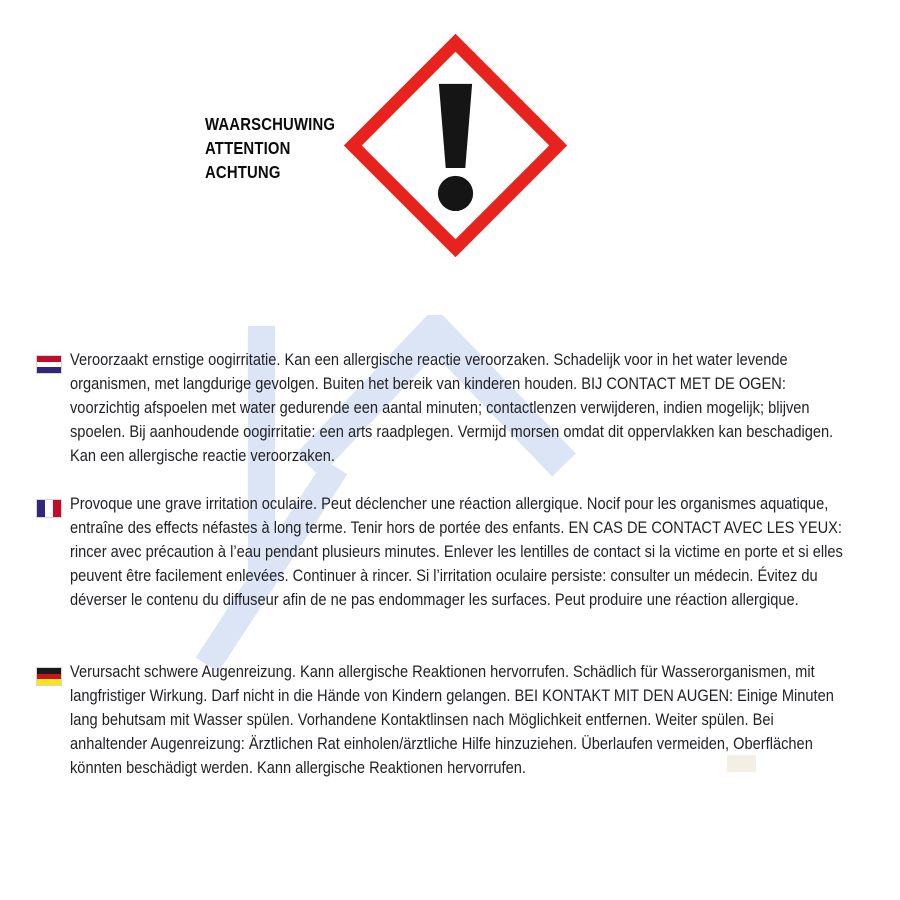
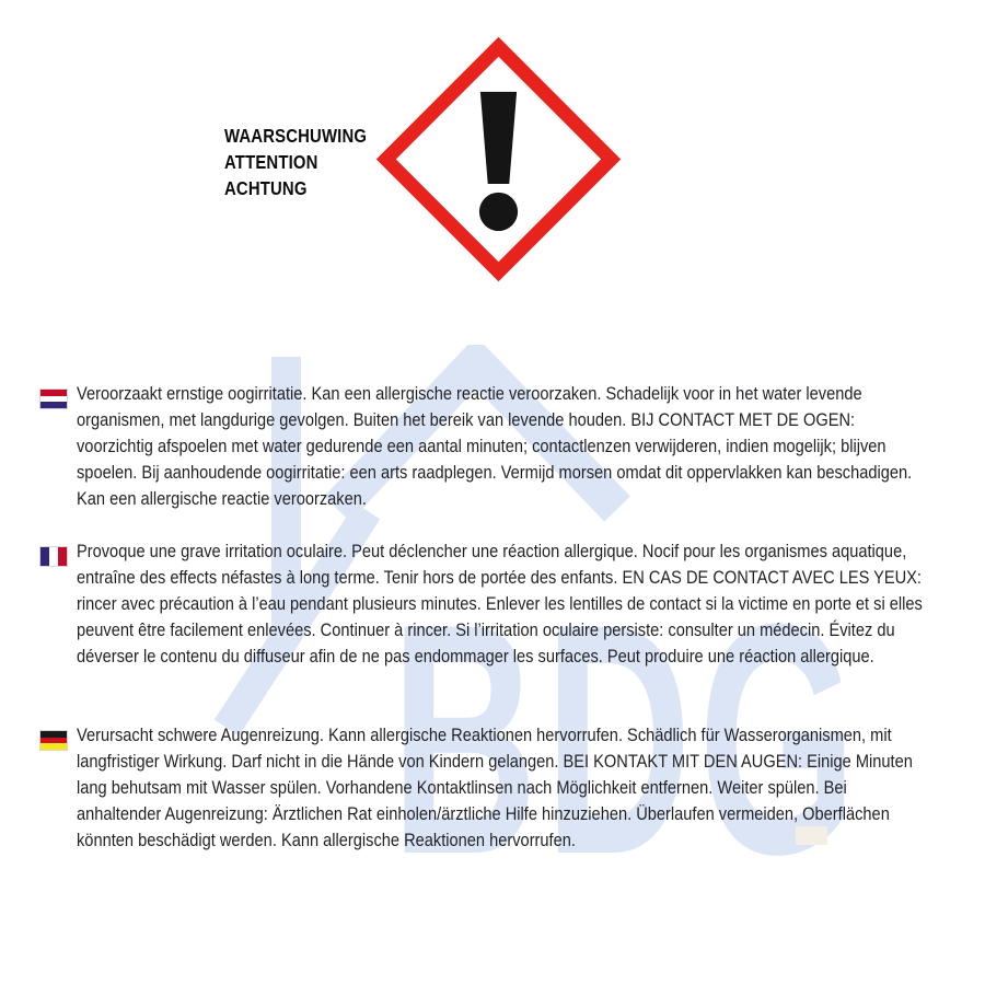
+ BDG
  WAARSCHUWING
  ATTENTION
  ACHTUNG
- Veroorzaakt ernstige oogirritatie. Kan een allergische reactie veroorzaken. Schadelijk voor in het water levende organismen, met langdurige gevolgen. Buiten het bereik van kinderen houden. BIJ CONTACT MET DE OGEN: voorzichtig afspoelen met water gedurende een aantal minuten; contactlenzen verwijderen, indien mogelijk; blijven spoelen. Bij aanhoudende oogirritatie: een arts raadplegen. Vermijd morsen omdat dit oppervlakken kan beschadigen. Kan een allergische reactie veroorzaken.
+ Veroorzaakt ernstige oogirritatie. Kan een allergische reactie veroorzaken. Schadelijk voor in het water levende organismen, met langdurige gevolgen. Buiten het bereik van levende houden. BIJ CONTACT MET DE OGEN: voorzichtig afspoelen met water gedurende een aantal minuten; contactlenzen verwijderen, indien mogelijk; blijven spoelen. Bij aanhoudende oogirritatie: een arts raadplegen. Vermijd morsen omdat dit oppervlakken kan beschadigen. Kan een allergische reactie veroorzaken.
  Provoque une grave irritation oculaire. Peut déclencher une réaction allergique. Nocif pour les organismes aquatique, entraîne des effects néfastes à long terme. Tenir hors de portée des enfants. EN CAS DE CONTACT AVEC LES YEUX: rincer avec précaution à l’eau pendant plusieurs minutes. Enlever les lentilles de contact si la victime en porte et si elles peuvent être facilement enlevées. Continuer à rincer. Si l’irritation oculaire persiste: consulter un médecin. Évitez du déverser le contenu du diffuseur afin de ne pas endommager les surfaces. Peut produire une réaction allergique.
  Verursacht schwere Augenreizung. Kann allergische Reaktionen hervorrufen. Schädlich für Wasserorganismen, mit langfristiger Wirkung. Darf nicht in die Hände von Kindern gelangen. BEI KONTAKT MIT DEN AUGEN: Einige Minuten lang behutsam mit Wasser spülen. Vorhandene Kontaktlinsen nach Möglichkeit entfernen. Weiter spülen. Bei anhaltender Augenreizung: Ärztlichen Rat einholen/ärztliche Hilfe hinzuziehen. Überlaufen vermeiden, Oberflächen könnten beschädigt werden. Kann allergische Reaktionen hervorrufen.
